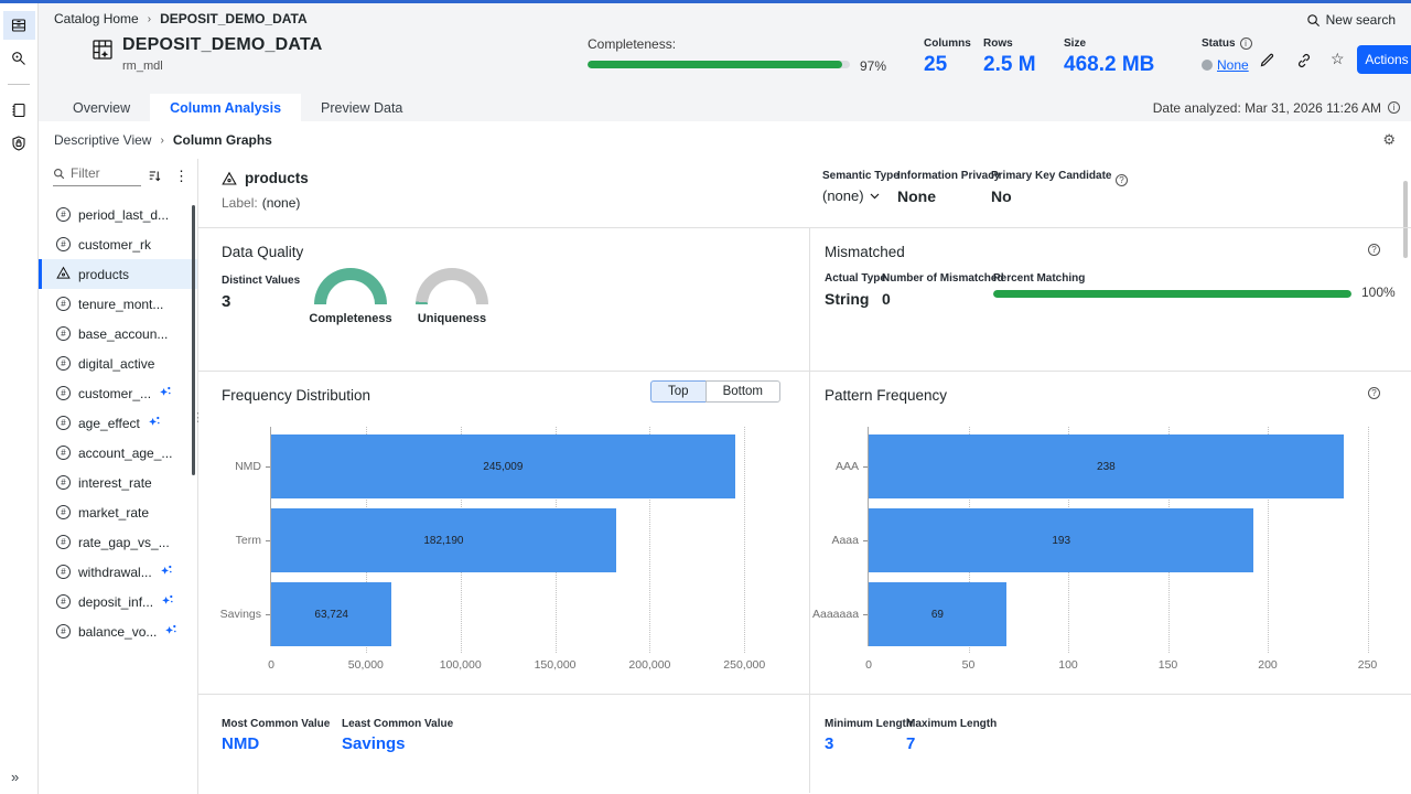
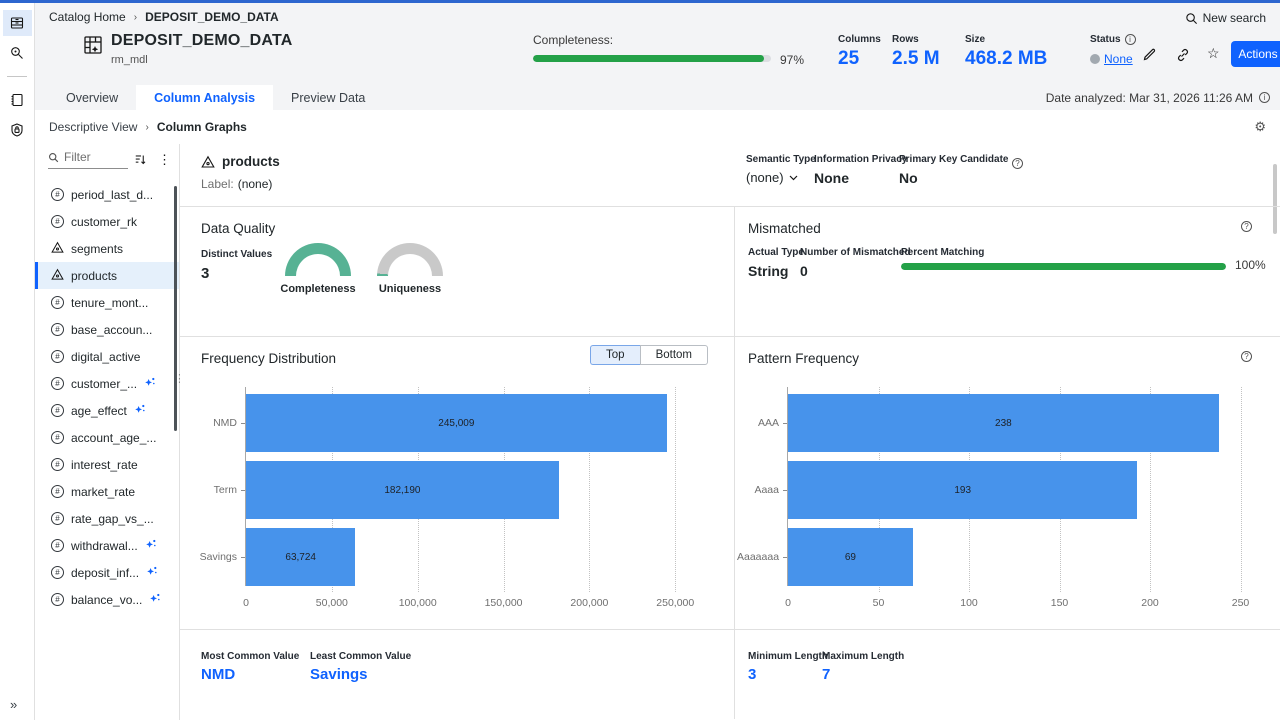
  »
  Catalog Home
  ›
  DEPOSIT_DEMO_DATA
  New search
  DEPOSIT_DEMO_DATA
  rm_mdl
  Completeness:
  97%
  Columns
  25
  Rows
  2.5 M
  Size
  468.2 MB
  Status
  i
  None
  ☆
  Actions
  Overview
  Column Analysis
  Preview Data
  Date analyzed: Mar 31, 2026 11:26 AM
  i
  Descriptive View
  ›
  Column Graphs
  ⚙
  Filter
  ⋮
  #
  period_last_d...
  #
  customer_rk
+ segments
  products
  #
  tenure_mont...
  #
  base_accoun...
  #
  digital_active
  #
  customer_...
  #
  age_effect
  #
  account_age_...
  #
  interest_rate
  #
  market_rate
  #
  rate_gap_vs_...
  #
  withdrawal...
  #
  deposit_inf...
  #
  balance_vo...
  ⋮
  products
  Label: (none)
  Semantic Type
  (none)
  Information Privacy
  None
  Primary Key Candidate
  No
  ?
  Data Quality
  Distinct Values
  3
  Completeness
  Uniqueness
  Mismatched
  ?
  Actual Type
  String
  Number of Mismatched
  0
  Percent Matching
  100%
  Frequency Distribution
  Top
  Bottom
  NMD
  Term
  Savings
  0
  50,000
  100,000
  150,000
  200,000
  250,000
  245,009
  182,190
  63,724
  Pattern Frequency
  ?
  AAA
  Aaaa
  Aaaaaaa
  0
  50
  100
  150
  200
  250
  238
  193
  69
  Most Common Value
  NMD
  Least Common Value
  Savings
  Minimum Length
  3
  Maximum Length
  7
